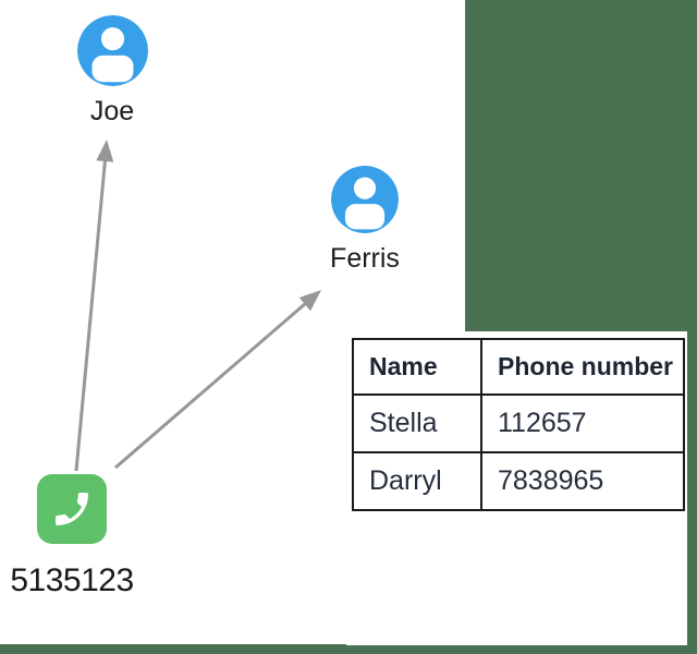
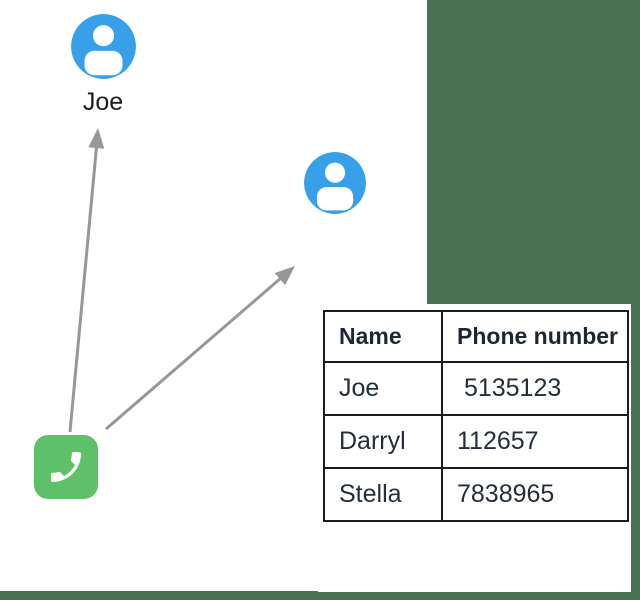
  Joe
- Ferris
- 5135123
  Name	Phone number
+ Joe	5135123
- Stella	112657
+ Darryl	112657
- Darryl	7838965
+ Stella	7838965
